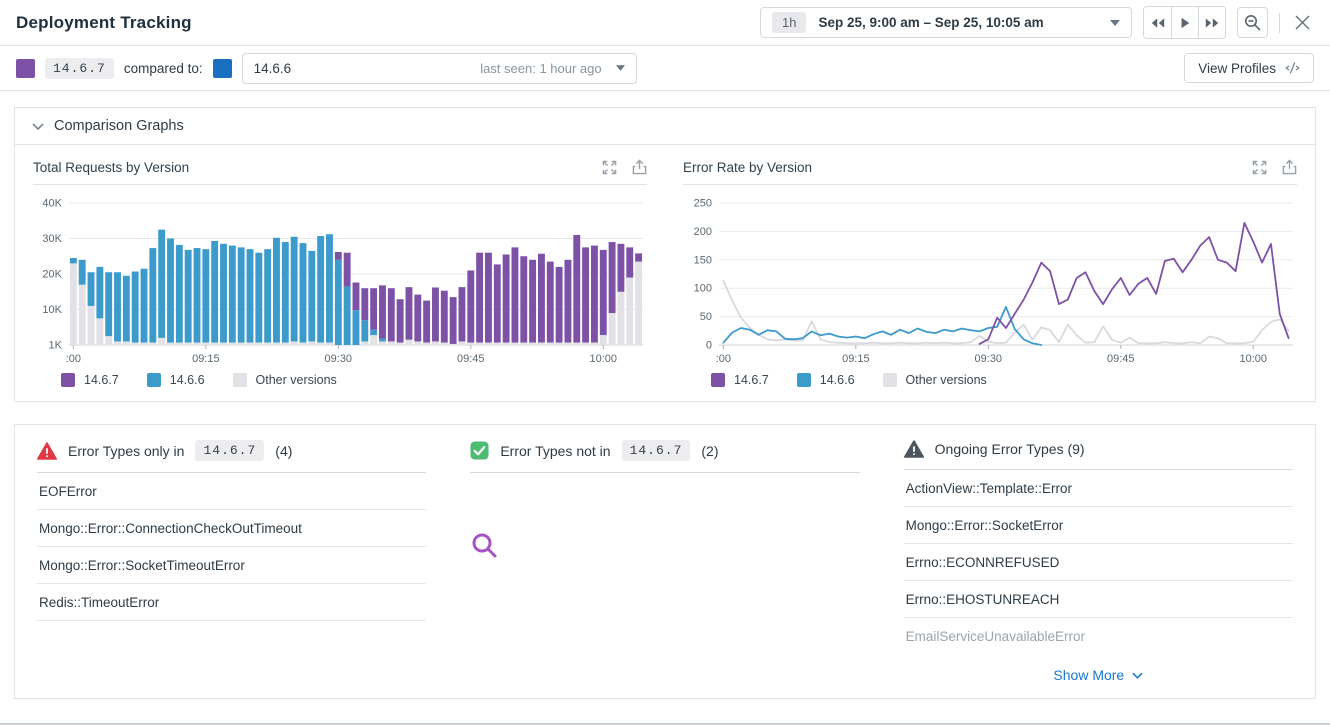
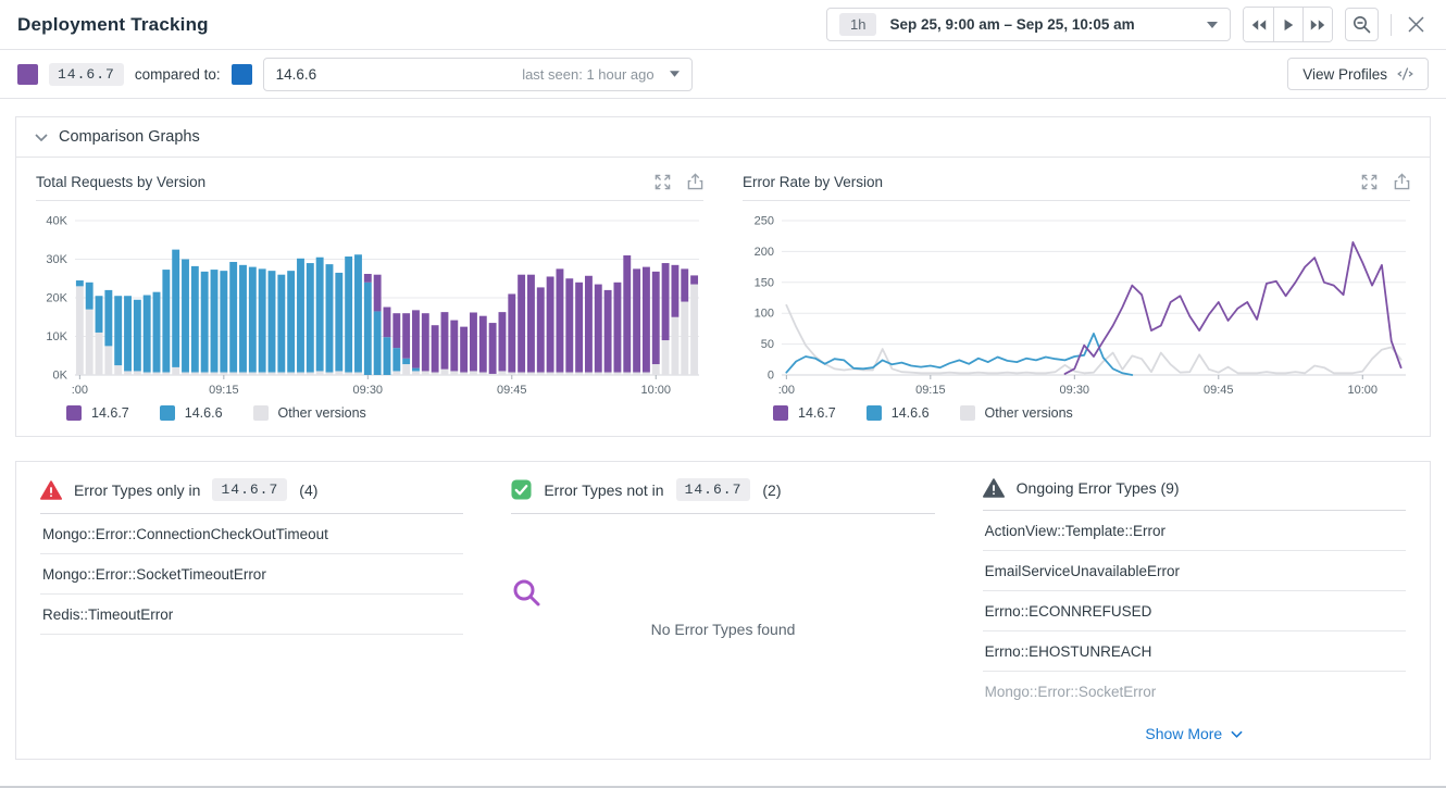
  Deployment Tracking
  1h
  Sep 25, 9:00 am – Sep 25, 10:05 am
  14.6.7
  compared to:
  14.6.6
  last seen: 1 hour ago
  View Profiles
  Comparison Graphs
  Total Requests by Version
- 1K
+ 0K
  10K
  20K
  30K
  40K
  :00
  09:15
  09:30
  09:45
  10:00
  14.6.7
  14.6.6
  Other versions
  Error Rate by Version
  0
  50
  100
  150
  200
  250
  :00
  09:15
  09:30
  09:45
  10:00
  14.6.7
  14.6.6
  Other versions
  Error Types only in
  14.6.7
  (4)
- EOFError
  Mongo::Error::ConnectionCheckOutTimeout
  Mongo::Error::SocketTimeoutError
  Redis::TimeoutError
  Error Types not in
  14.6.7
  (2)
+ No Error Types found
  Ongoing Error Types (9)
  ActionView::Template::Error
- Mongo::Error::SocketError
+ EmailServiceUnavailableError
  Errno::ECONNREFUSED
  Errno::EHOSTUNREACH
- EmailServiceUnavailableError
+ Mongo::Error::SocketError
  Show More
